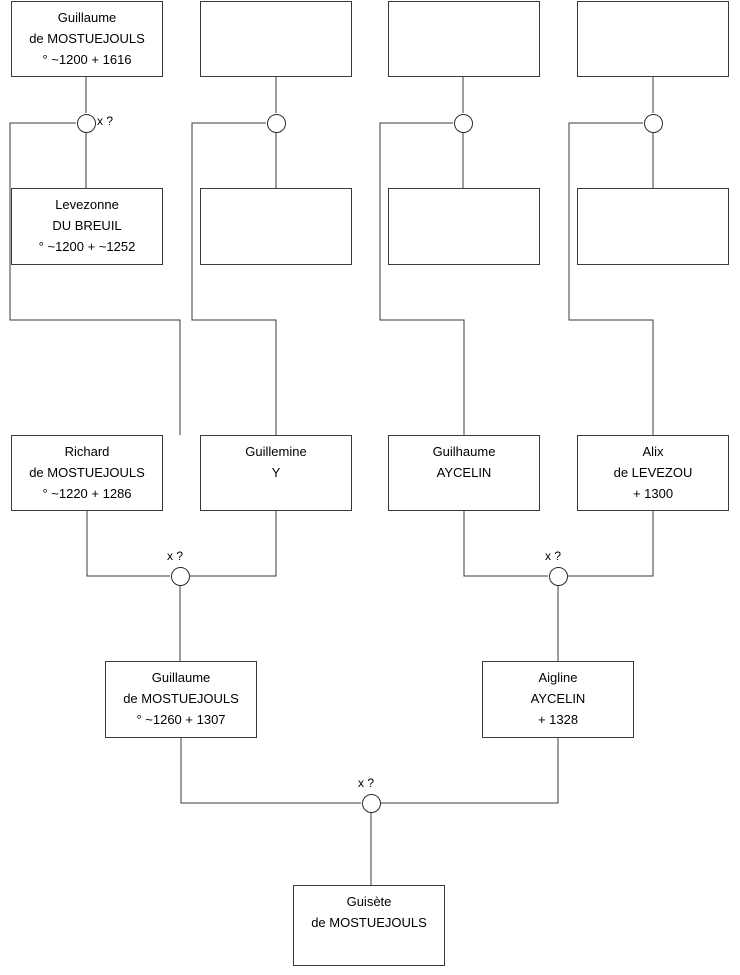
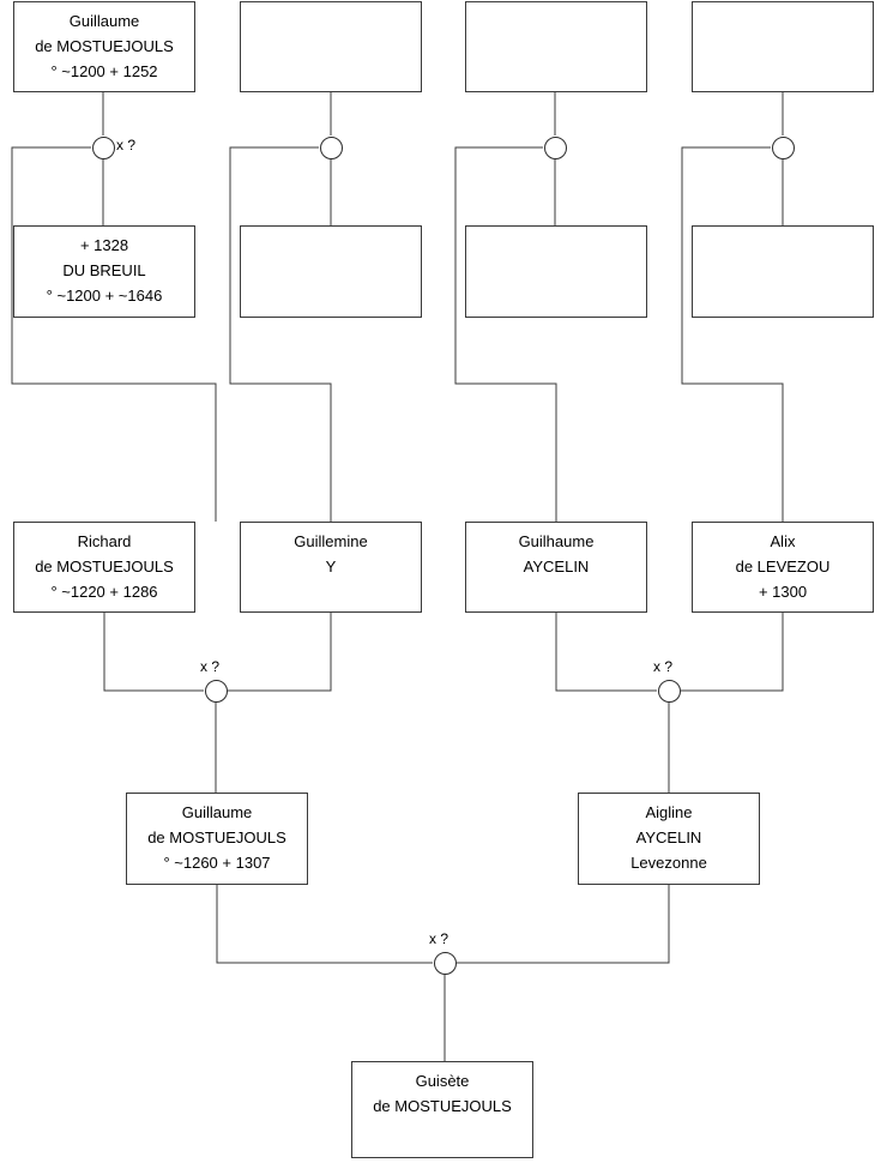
  Guillaume
  de MOSTUEJOULS
- ° ~1200 + 1616
+ ° ~1200 + 1252
- Levezonne
+ + 1328
  DU BREUIL
- ° ~1200 + ~1252
+ ° ~1200 + ~1646
  Richard
  de MOSTUEJOULS
  ° ~1220 + 1286
  Guillemine
  Y
  Guilhaume
  AYCELIN
  Alix
  de LEVEZOU
  + 1300
  Guillaume
  de MOSTUEJOULS
  ° ~1260 + 1307
  Aigline
  AYCELIN
- + 1328
+ Levezonne
  Guisète
  de MOSTUEJOULS
  x ?
  x ?
  x ?
  x ?
